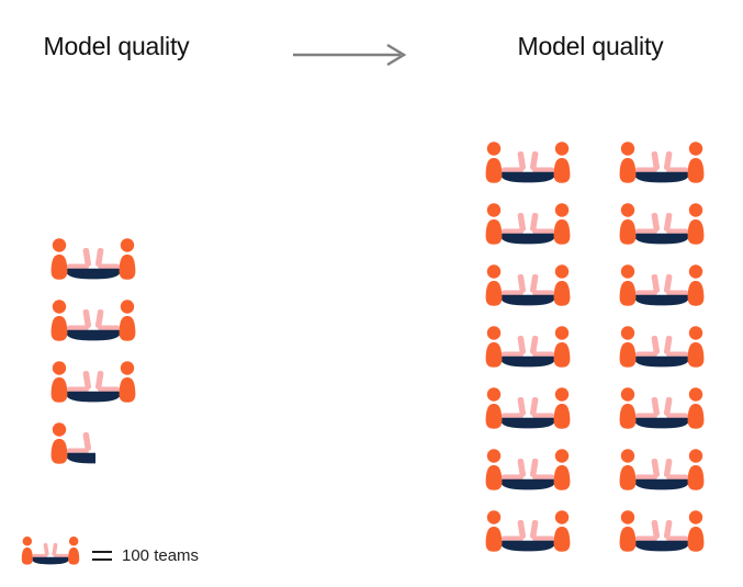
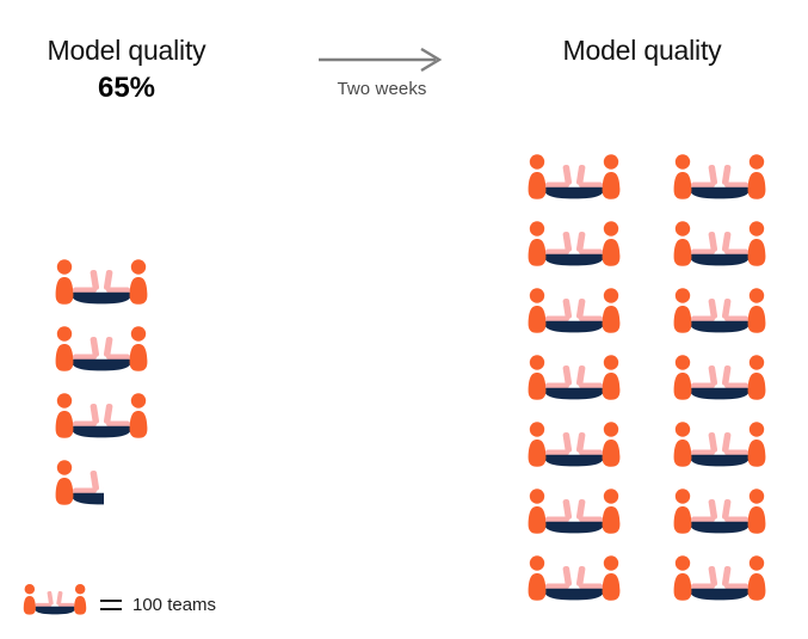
  Model quality
+ 65%
+ Two weeks
  Model quality
  100 teams
